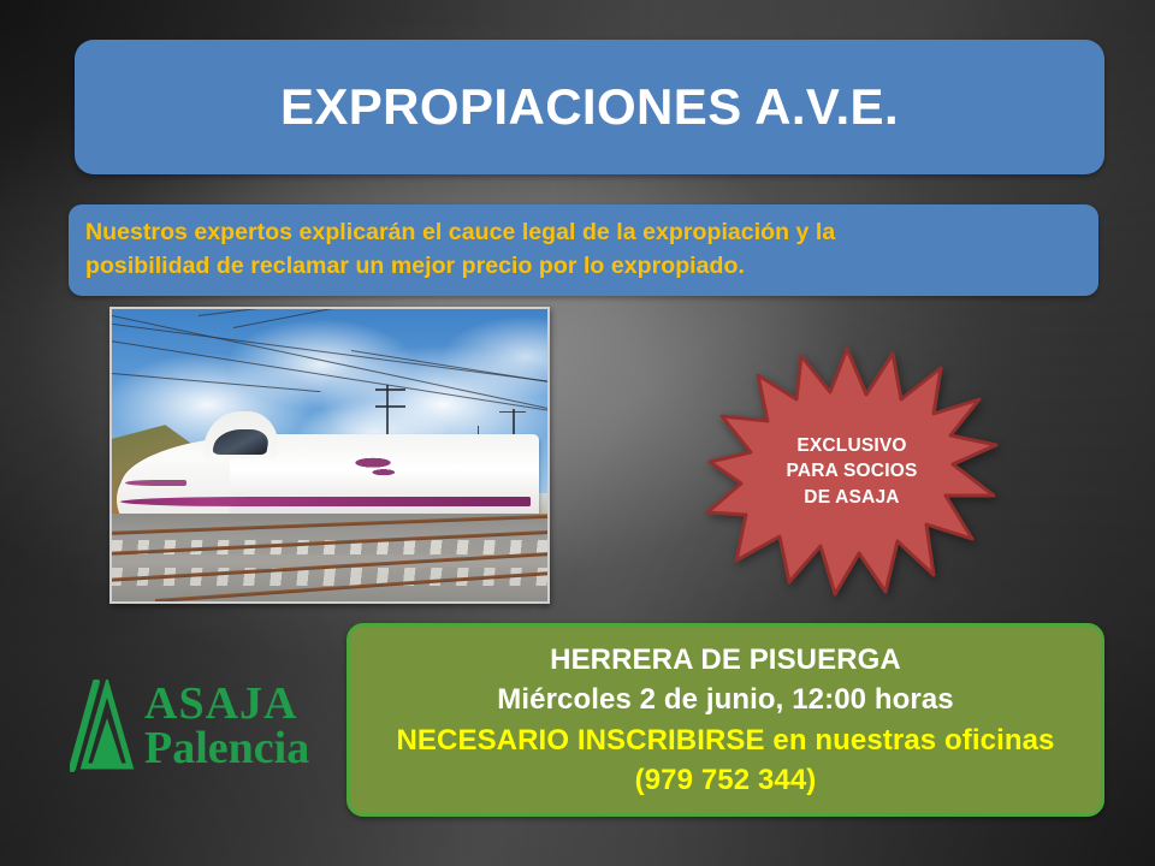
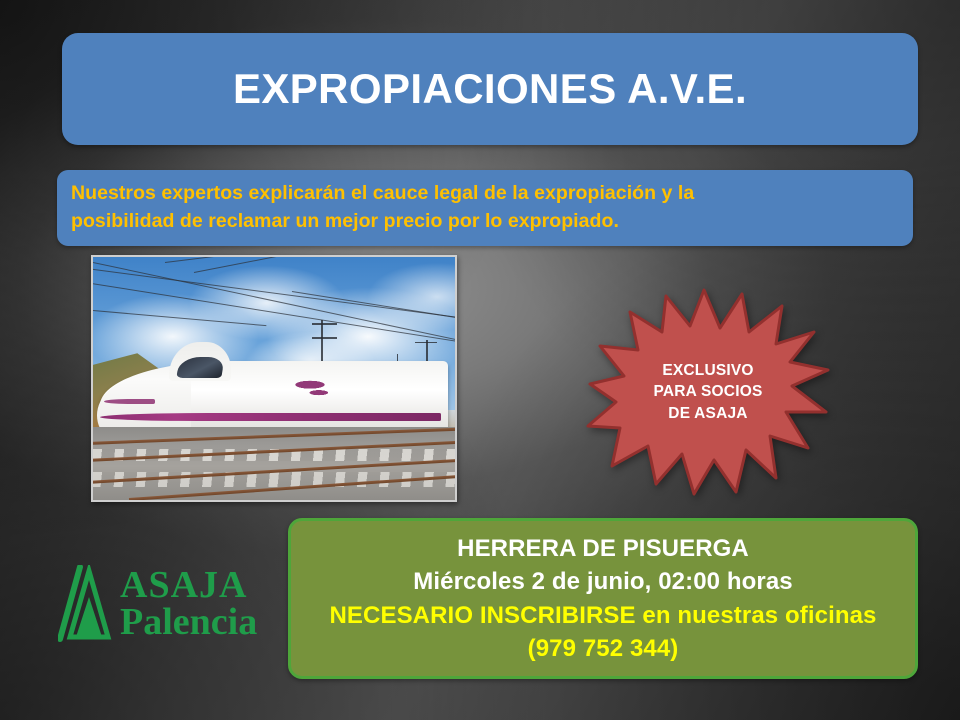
  EXPROPIACIONES A.V.E.
  Nuestros expertos explicarán el cauce legal de la expropiación y la
  posibilidad de reclamar un mejor precio por lo expropiado.
  EXCLUSIVO
  PARA SOCIOS
  DE ASAJA
  HERRERA DE PISUERGA
- Miércoles 2 de junio, 12:00 horas
+ Miércoles 2 de junio, 02:00 horas
  NECESARIO INSCRIBIRSE en nuestras oficinas
  (979 752 344)
  ASAJA
  Palencia
